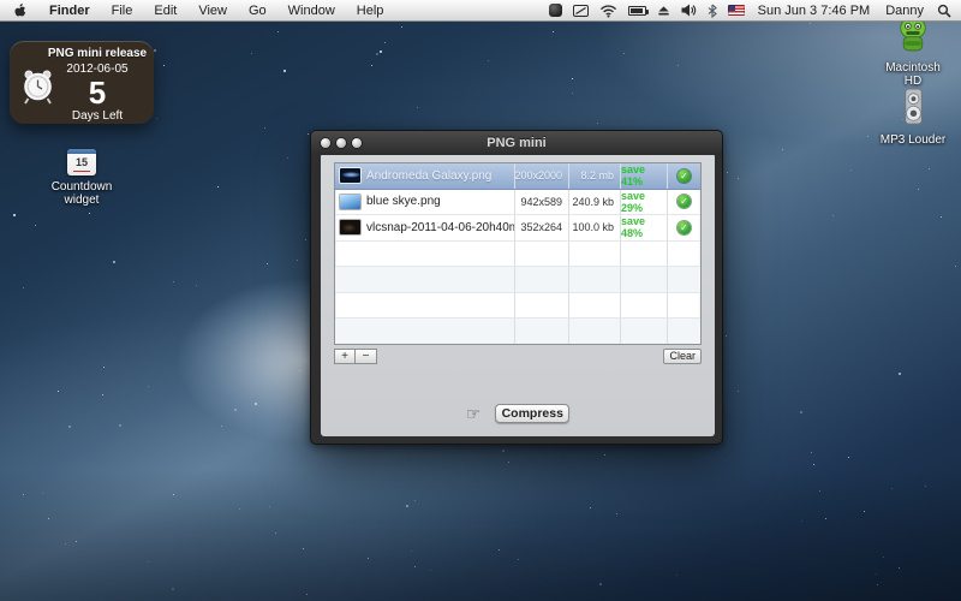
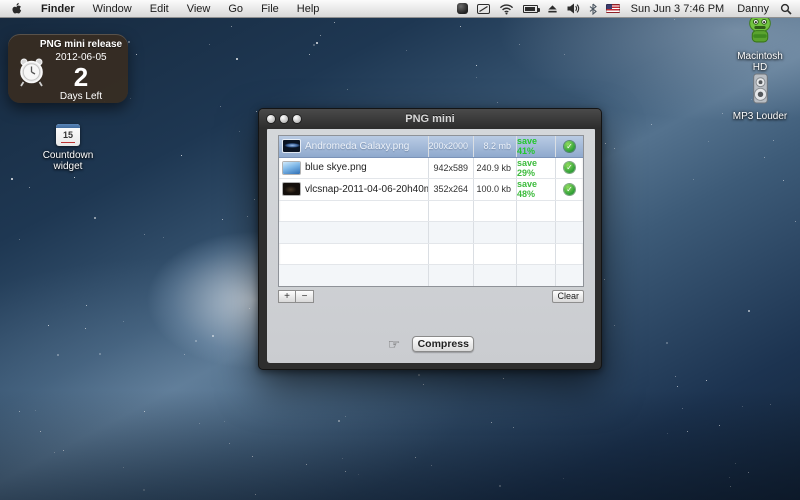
  Finder
- File
+ Window
  Edit
  View
  Go
- Window
+ File
  Help
  Sun Jun 3 7:46 PM
  Danny
  PNG mini release
  2012-06-05
- 5
+ 2
  Days Left
  15
  Countdown
  widget
  Macintosh
  HD
  MP3 Louder
  PNG mini
  Andromeda Galaxy.png
  200x2000
  8.2 mb
  save 41%
  ✓
  blue skye.png
  942x589
  240.9 kb
  save 29%
  ✓
  vlcsnap-2011-04-06-20h40m
  352x264
  100.0 kb
  save 48%
  ✓
  +
  −
  Clear
  ☞
  Compress
